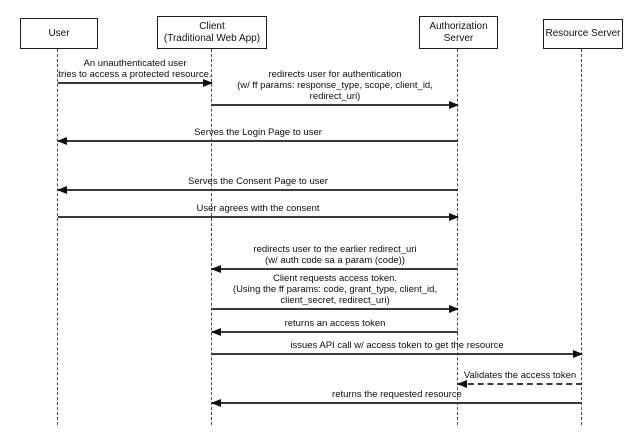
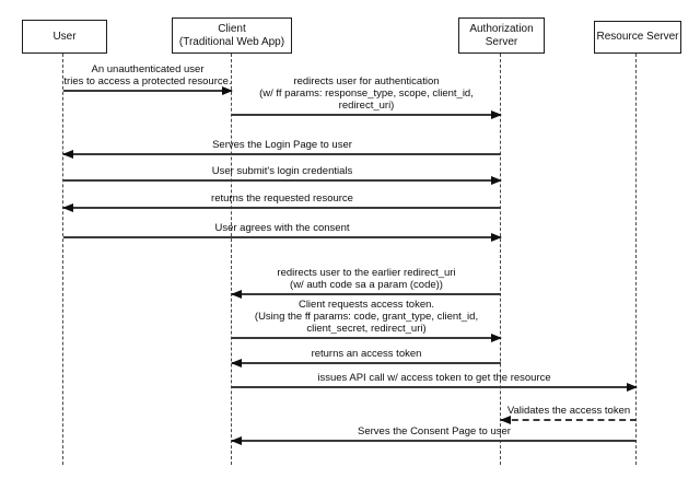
  User
  Client
  (Traditional Web App)
  Authorization
  Server
  Resource Server
  An unauthenticated user
  tries to access a protected resource.
  redirects user for authentication
  (w/ ff params: response_type, scope, client_id, redirect_uri)
  Serves the Login Page to user
+ User submit's login credentials
- Serves the Consent Page to user
+ returns the requested resource
  User agrees with the consent
  redirects user to the earlier redirect_uri
  (w/ auth code sa a param (code))
  Client requests access token.
  (Using the ff params: code, grant_type, client_id,
  client_secret, redirect_uri)
  returns an access token
  issues API call w/ access token to get the resource
  Validates the access token
- returns the requested resource
+ Serves the Consent Page to user
